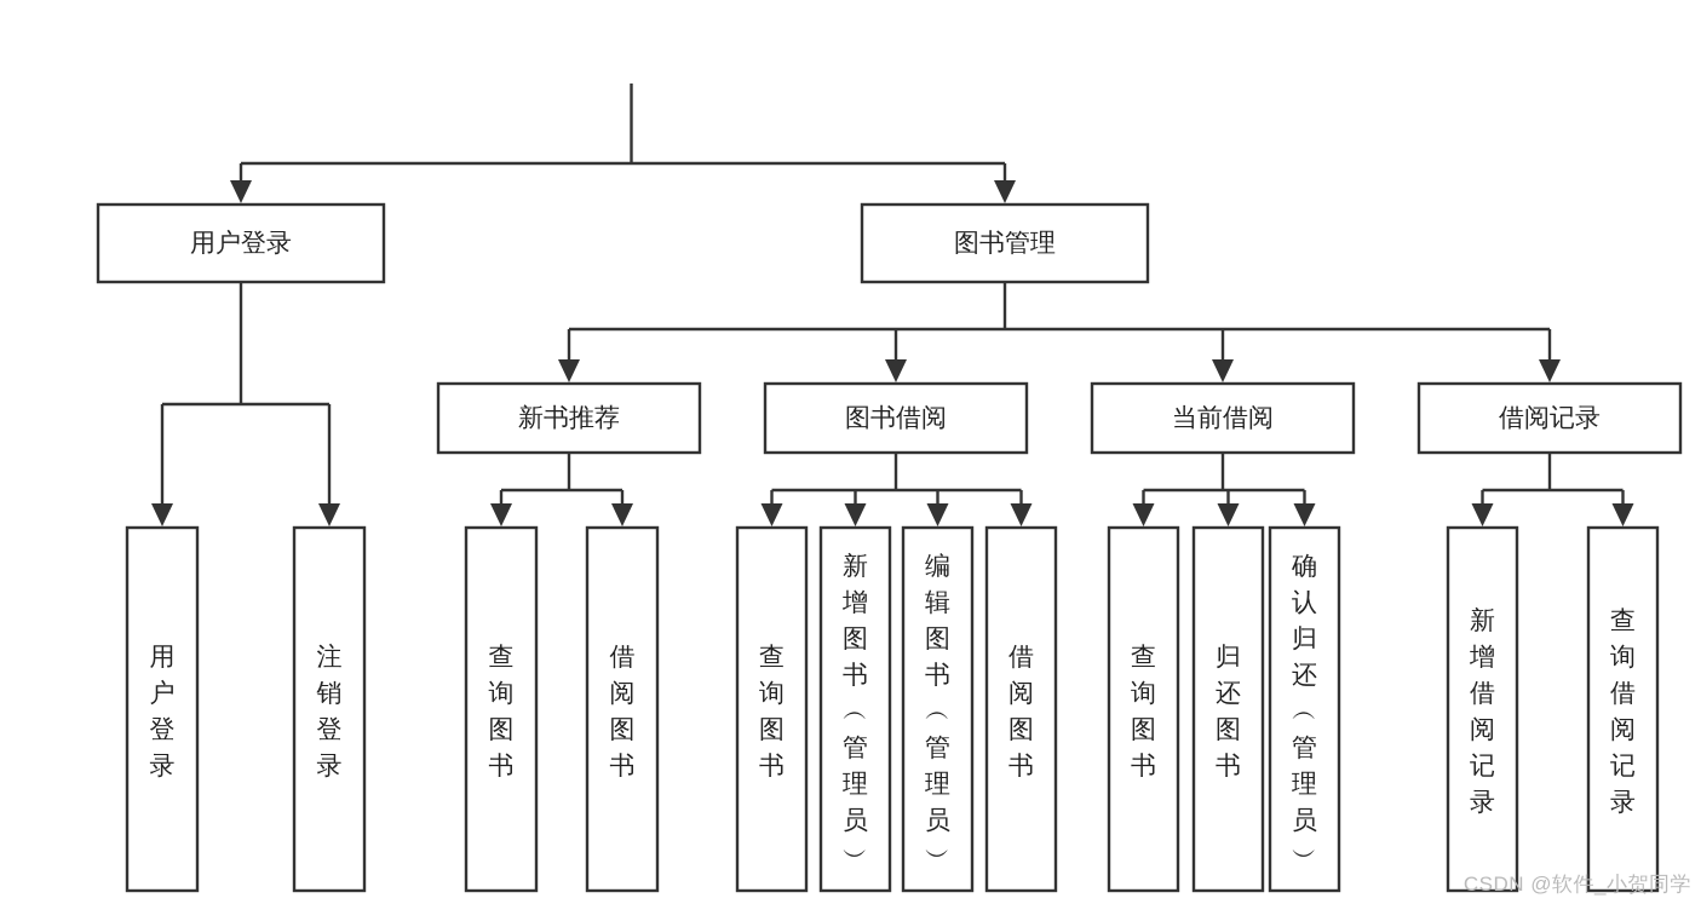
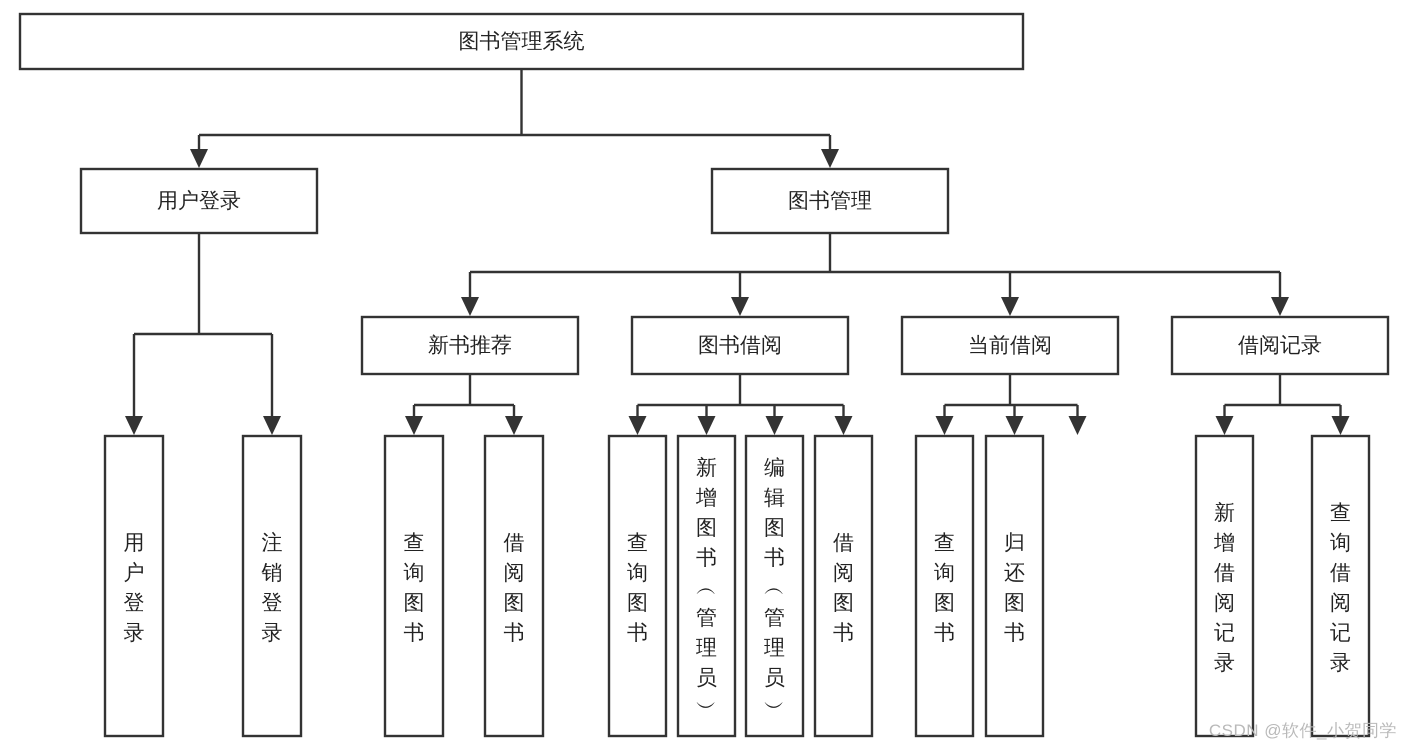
+ 图书管理系统
  用户登录
  图书管理
  新书推荐
  图书借阅
  当前借阅
  借阅记录
  用户登录
  注销登录
  查询图书
  借阅图书
  查询图书
  新增图书 ︵ 管理员 ︶
  编辑图书 ︵ 管理员 ︶
  借阅图书
  查询图书
  归还图书
- 确认归还 ︵ 管理员 ︶
  新增借阅记录
  查询借阅记录
  CSDN @软件_小贺同学
